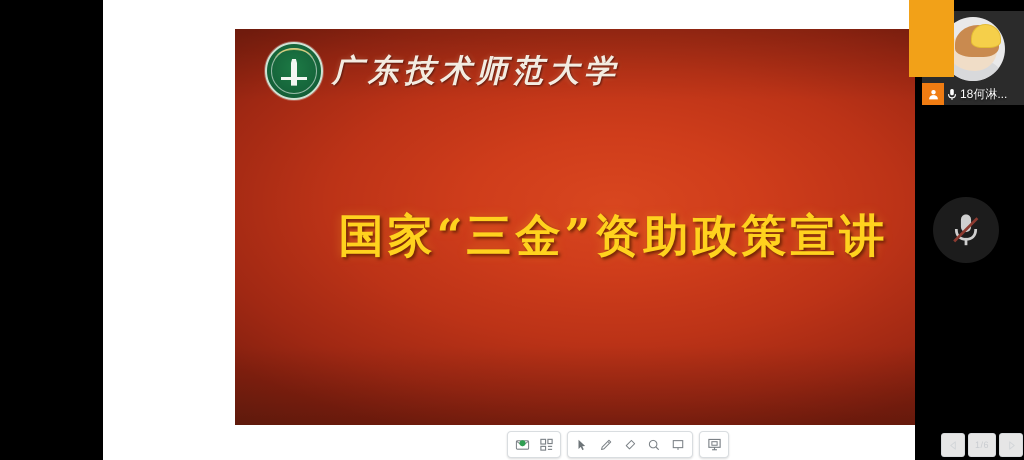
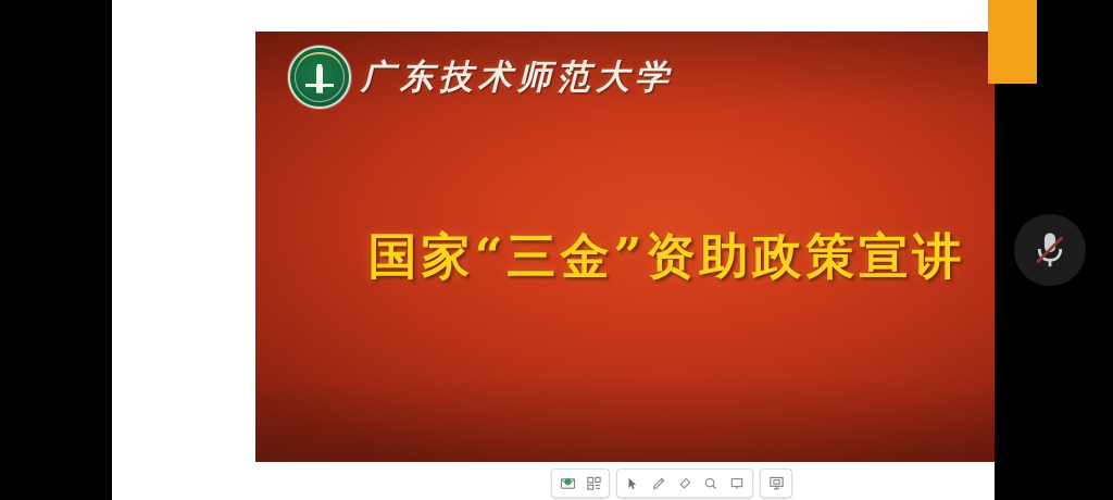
  广东技术师范大学
  国家“三金”资助政策宣讲
- 1/6
- 18何淋...
